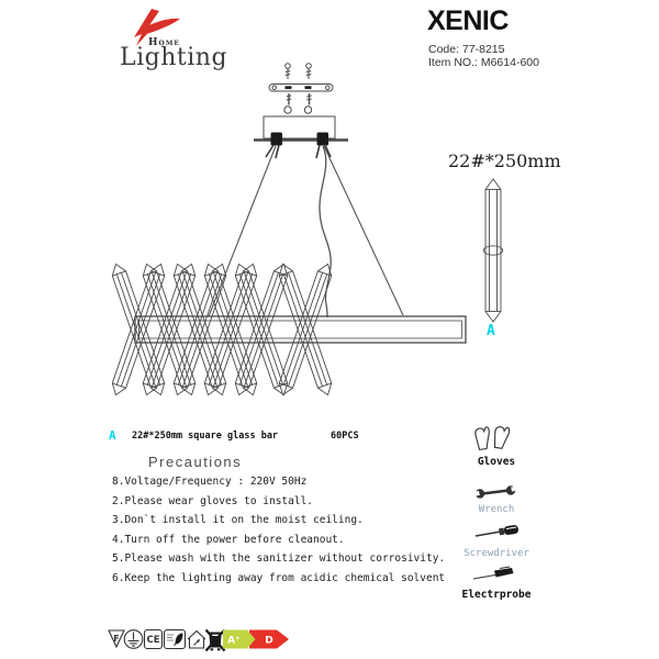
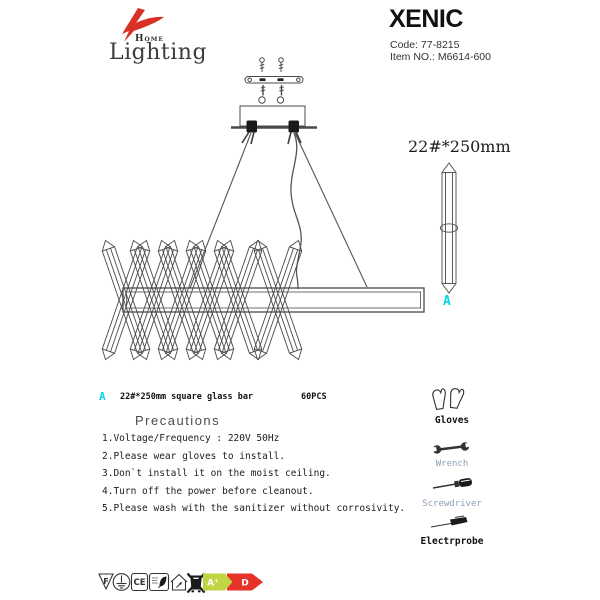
  Home
  Lighting
  XENIC
  Code: 77-8215
  Item NO.: M6614-600
  F
  CE
  A⁺
  D
  22#*250mm
  A
  A
  22#*250mm square glass bar
  60PCS
  Precautions
- 8.Voltage/Frequency : 220V 50Hz
+ 1.Voltage/Frequency : 220V 50Hz
  2.Please wear gloves to install.
  3.Don`t install it on the moist ceiling.
  4.Turn off the power before cleanout.
  5.Please wash with the sanitizer without corrosivity.
- 6.Keep the lighting away from acidic chemical solvent
  Gloves
  Wrench
  Screwdriver
  Electrprobe
